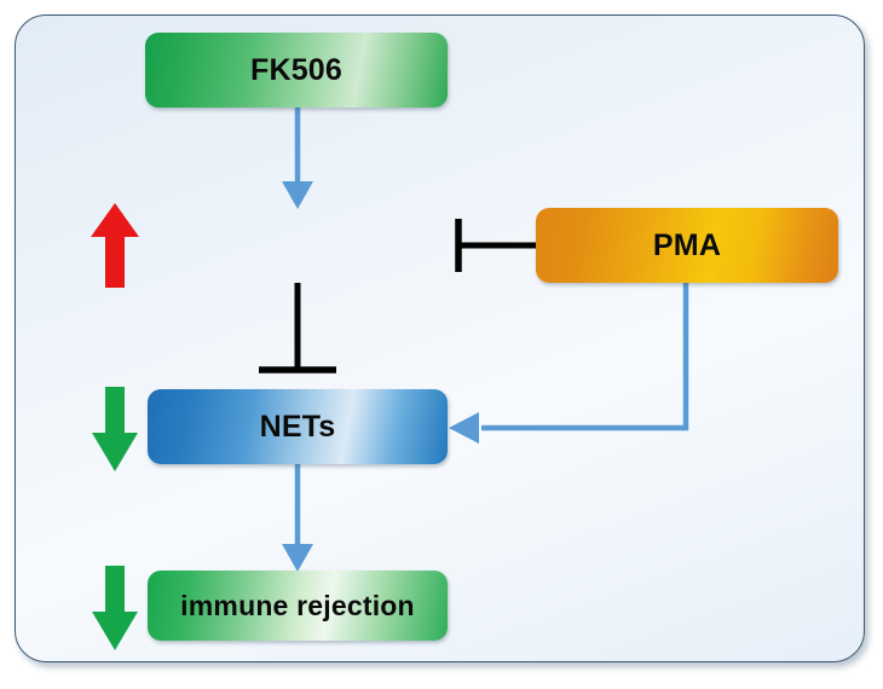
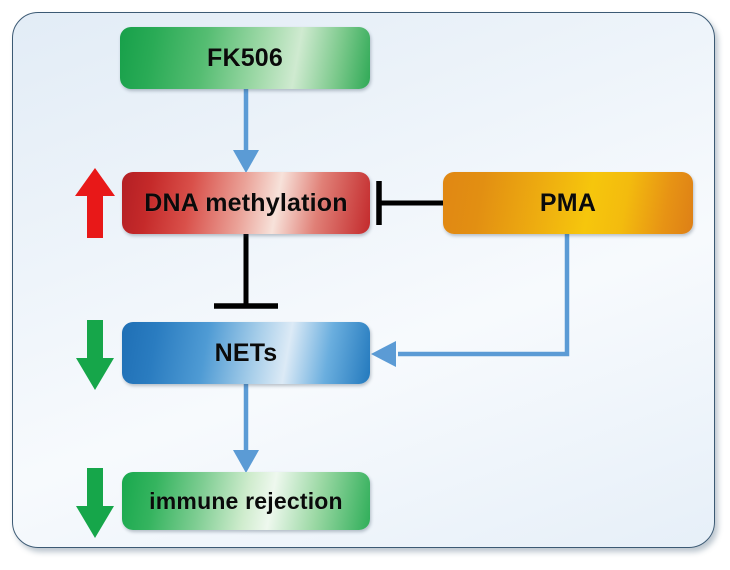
  FK506
+ DNA methylation
  PMA
  NETs
  immune rejection
